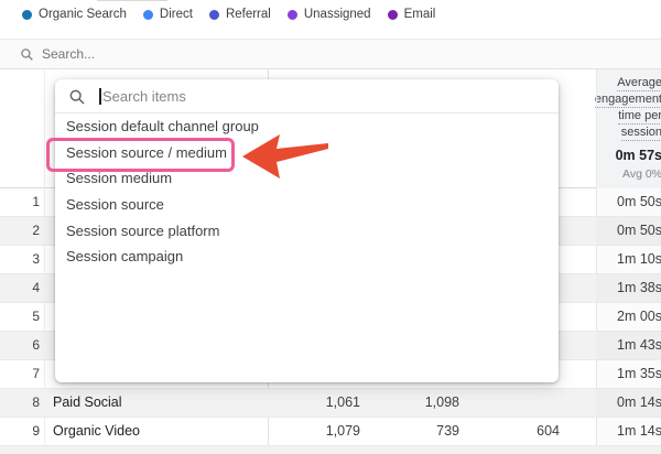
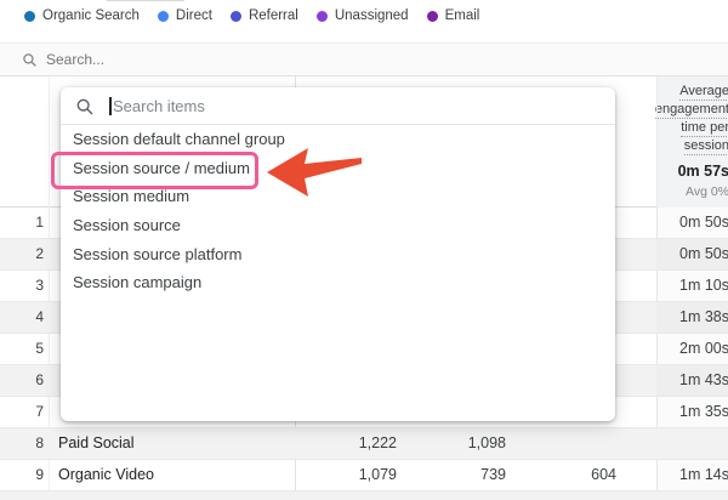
  Organic Search
  Direct
  Referral
  Unassigned
  Email
  Search...
  Average
  engagement
  time per
  session
  0m 57s
  Avg 0%
  1
  0m 50s
  2
  0m 50s
  3
  1m 10s
  4
  1m 38s
  5
  2m 00s
  6
  1m 43s
  7
  1m 35s
  8
  Paid Social
- 1,061
+ 1,222
  1,098
- 0m 14s
  9
  Organic Video
  1,079
  739
  604
  1m 14s
  Search items
  Session default channel group
  Session source / medium
  Session medium
  Session source
  Session source platform
  Session campaign
